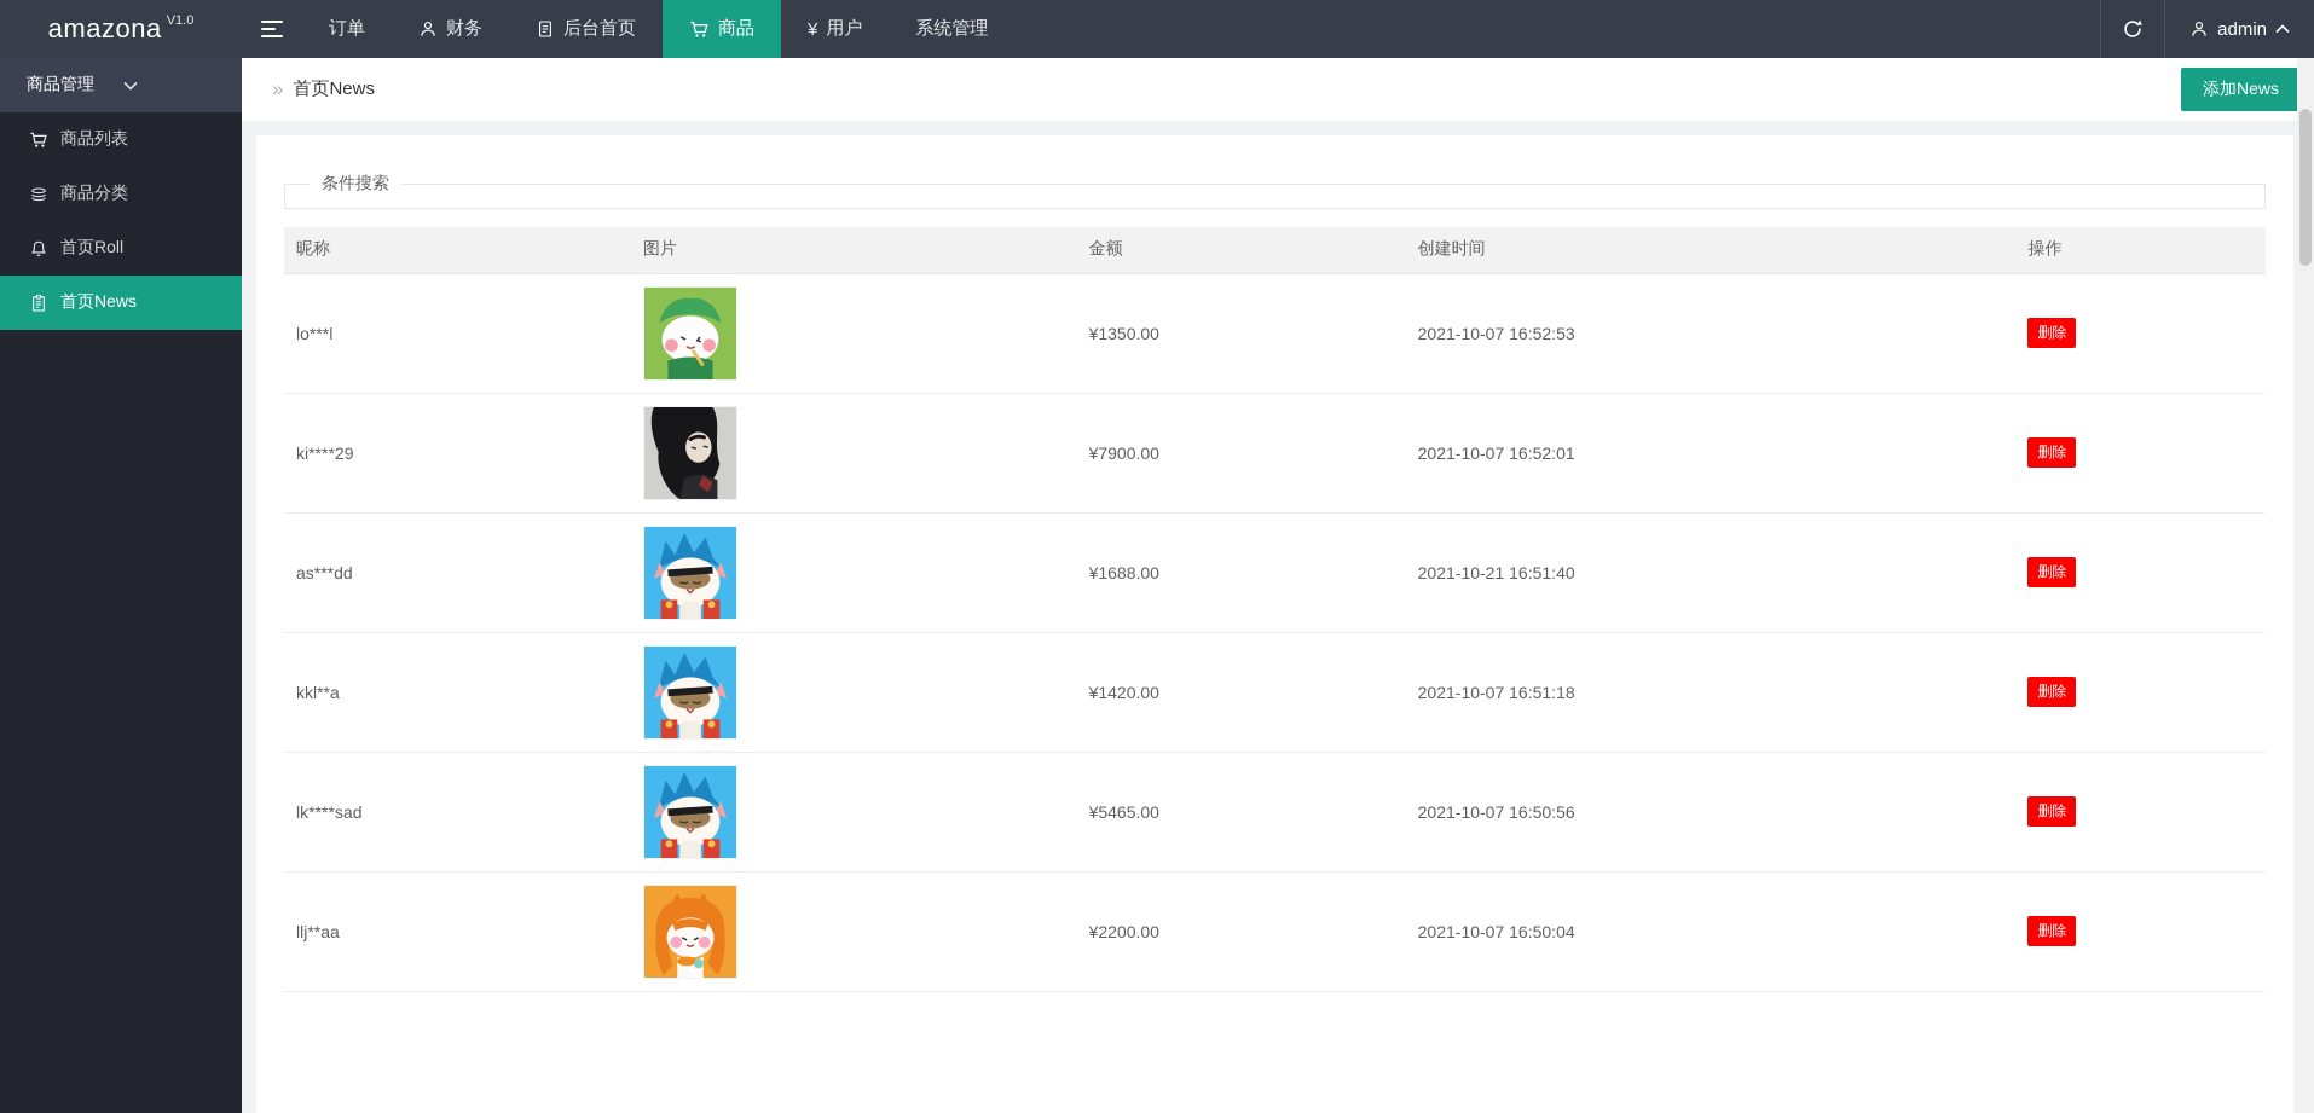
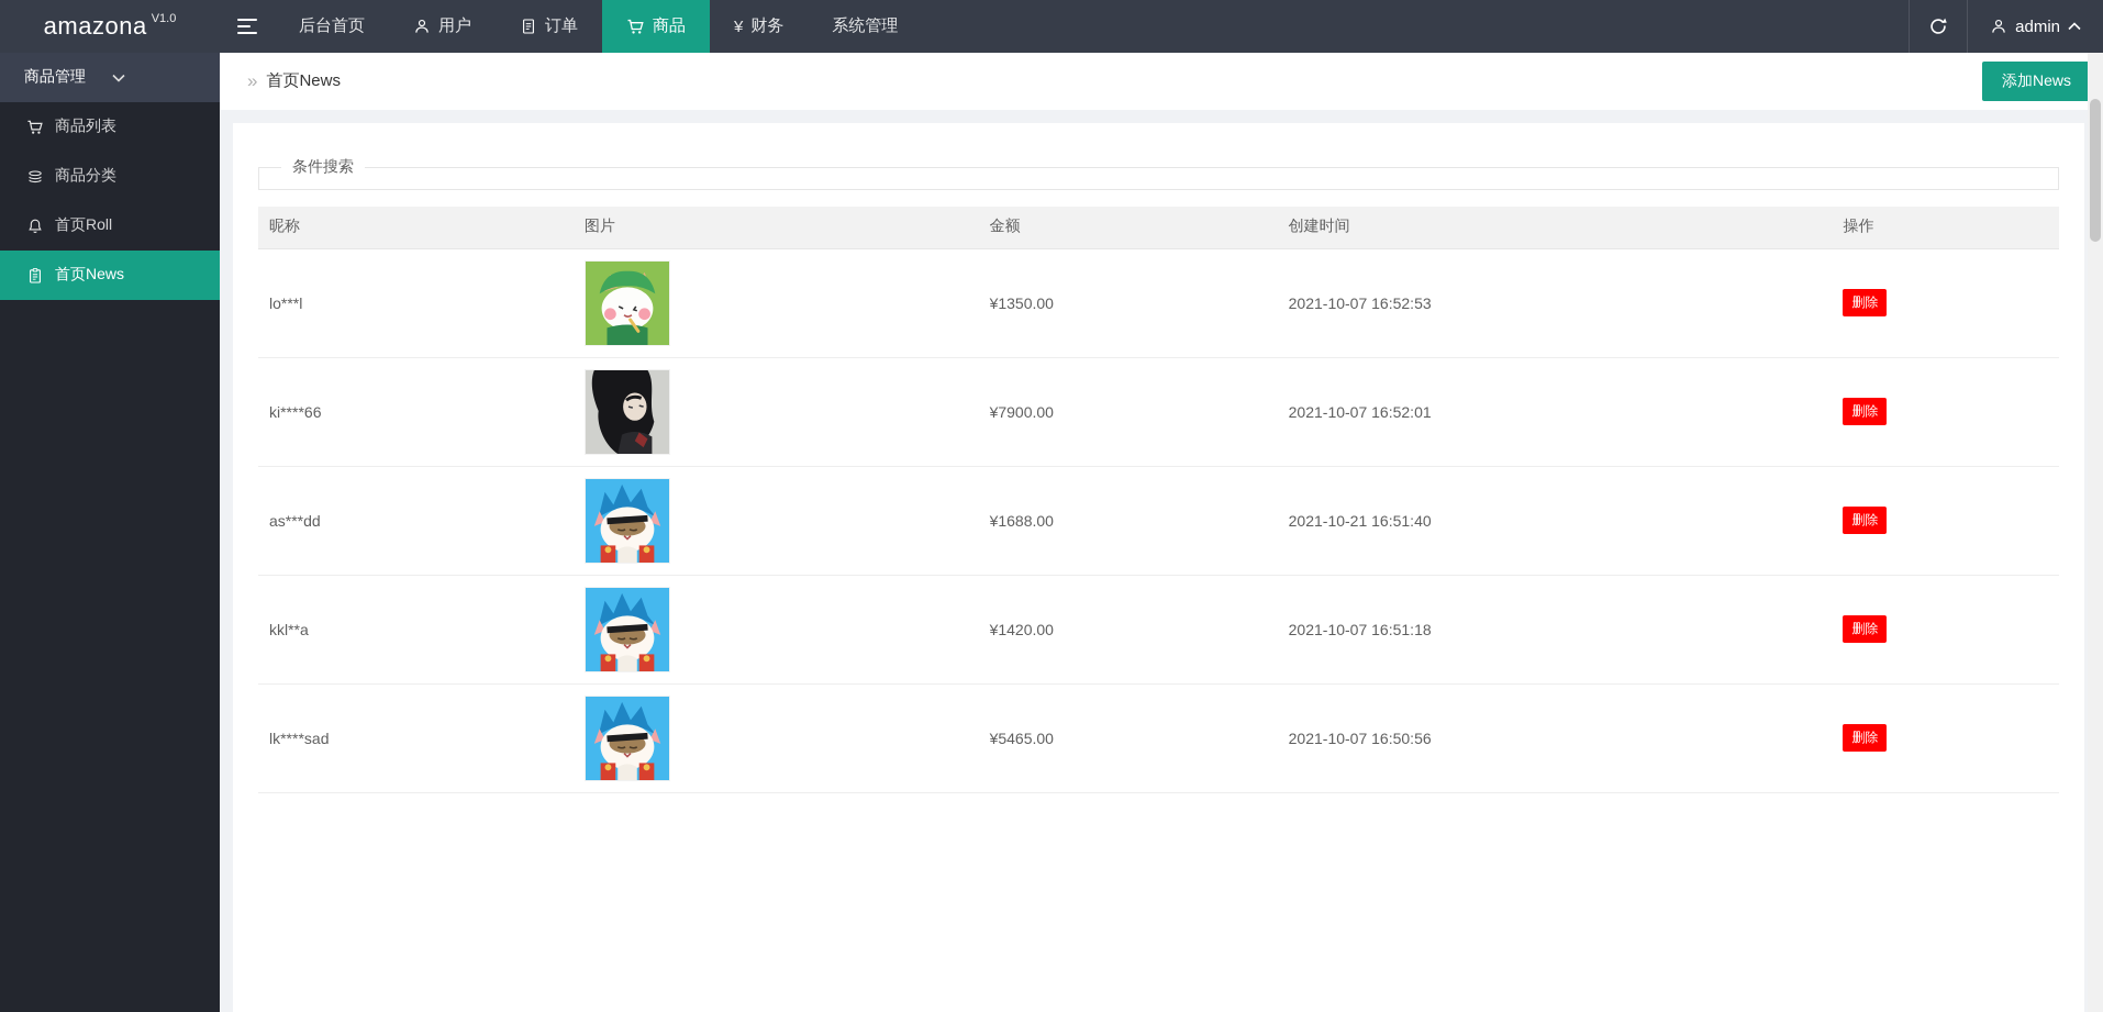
  amazona
  V1.0
- 订单
+ 后台首页
- 财务
+ 用户
- 后台首页
+ 订单
  商品
  ¥
- 用户
+ 财务
  系统管理
  admin
  商品管理
  商品列表
  商品分类
  首页Roll
  首页News
  »
  首页News
  添加News
  条件搜索
  昵称	图片	金额	创建时间	操作
  lo***l		¥1350.00	2021-10-07 16:52:53	删除
- ki****29		¥7900.00	2021-10-07 16:52:01	删除
+ ki****66		¥7900.00	2021-10-07 16:52:01	删除
  as***dd		¥1688.00	2021-10-21 16:51:40	删除
  kkl**a		¥1420.00	2021-10-07 16:51:18	删除
  lk****sad		¥5465.00	2021-10-07 16:50:56	删除
- llj**aa		¥2200.00	2021-10-07 16:50:04	删除
